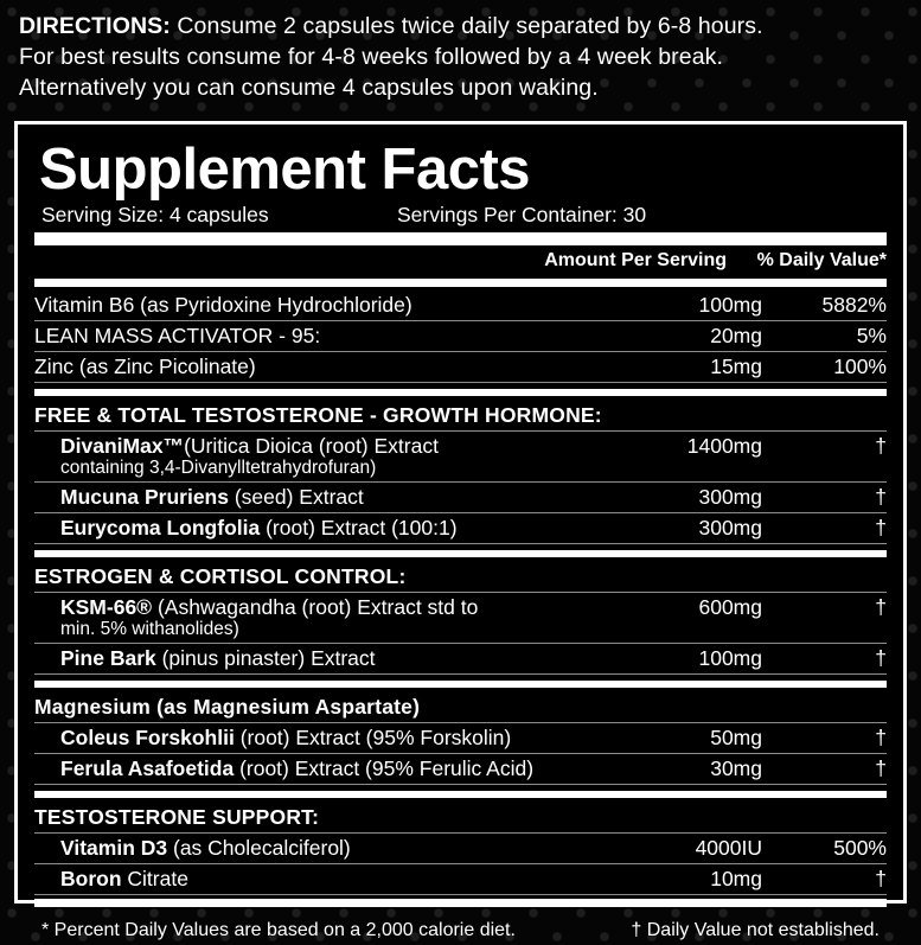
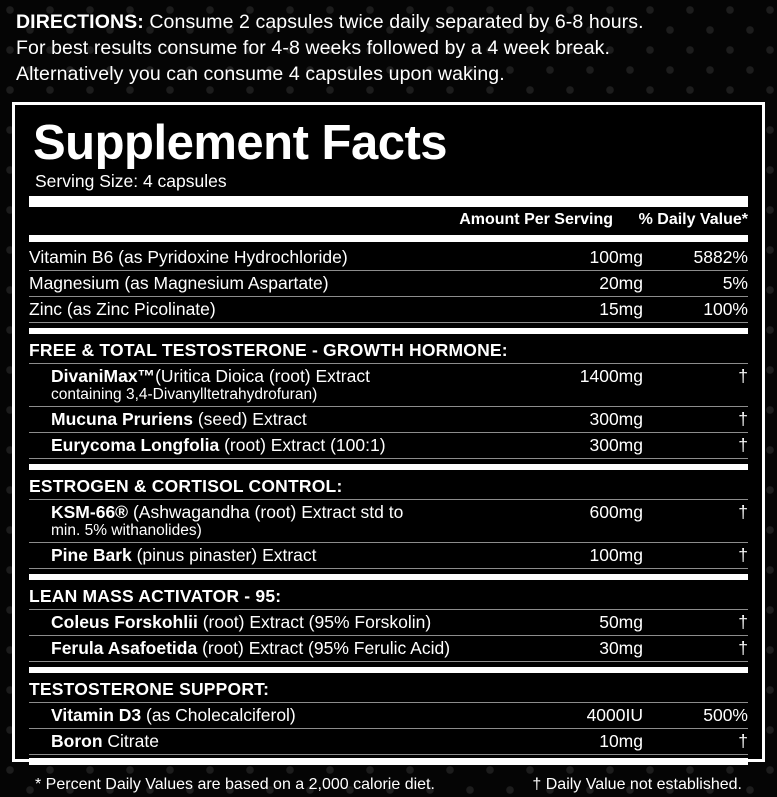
  DIRECTIONS: Consume 2 capsules twice daily separated by 6-8 hours.
  For best results consume for 4-8 weeks followed by a 4 week break.
  Alternatively you can consume 4 capsules upon waking.
  Supplement Facts
  Serving Size: 4 capsules
- Servings Per Container: 30
  Amount Per Serving
  % Daily Value*
  Vitamin B6 (as Pyridoxine Hydrochloride)	100mg	5882%
- LEAN MASS ACTIVATOR - 95:	20mg	5%
+ Magnesium (as Magnesium Aspartate)	20mg	5%
  Zinc (as Zinc Picolinate)	15mg	100%
  FREE & TOTAL TESTOSTERONE - GROWTH HORMONE:
  DivaniMax™(Uritica Dioica (root) Extractcontaining 3,4-Divanylltetrahydrofuran)	1400mg	†
  Mucuna Pruriens (seed) Extract	300mg	†
  Eurycoma Longfolia (root) Extract (100:1)	300mg	†
  ESTROGEN & CORTISOL CONTROL:
  KSM-66® (Ashwagandha (root) Extract std tomin. 5% withanolides)	600mg	†
  Pine Bark (pinus pinaster) Extract	100mg	†
- Magnesium (as Magnesium Aspartate)
+ LEAN MASS ACTIVATOR - 95:
  Coleus Forskohlii (root) Extract (95% Forskolin)	50mg	†
  Ferula Asafoetida (root) Extract (95% Ferulic Acid)	30mg	†
  TESTOSTERONE SUPPORT:
  Vitamin D3 (as Cholecalciferol)	4000IU	500%
  Boron Citrate	10mg	†
  * Percent Daily Values are based on a 2,000 calorie diet.
  † Daily Value not established.
